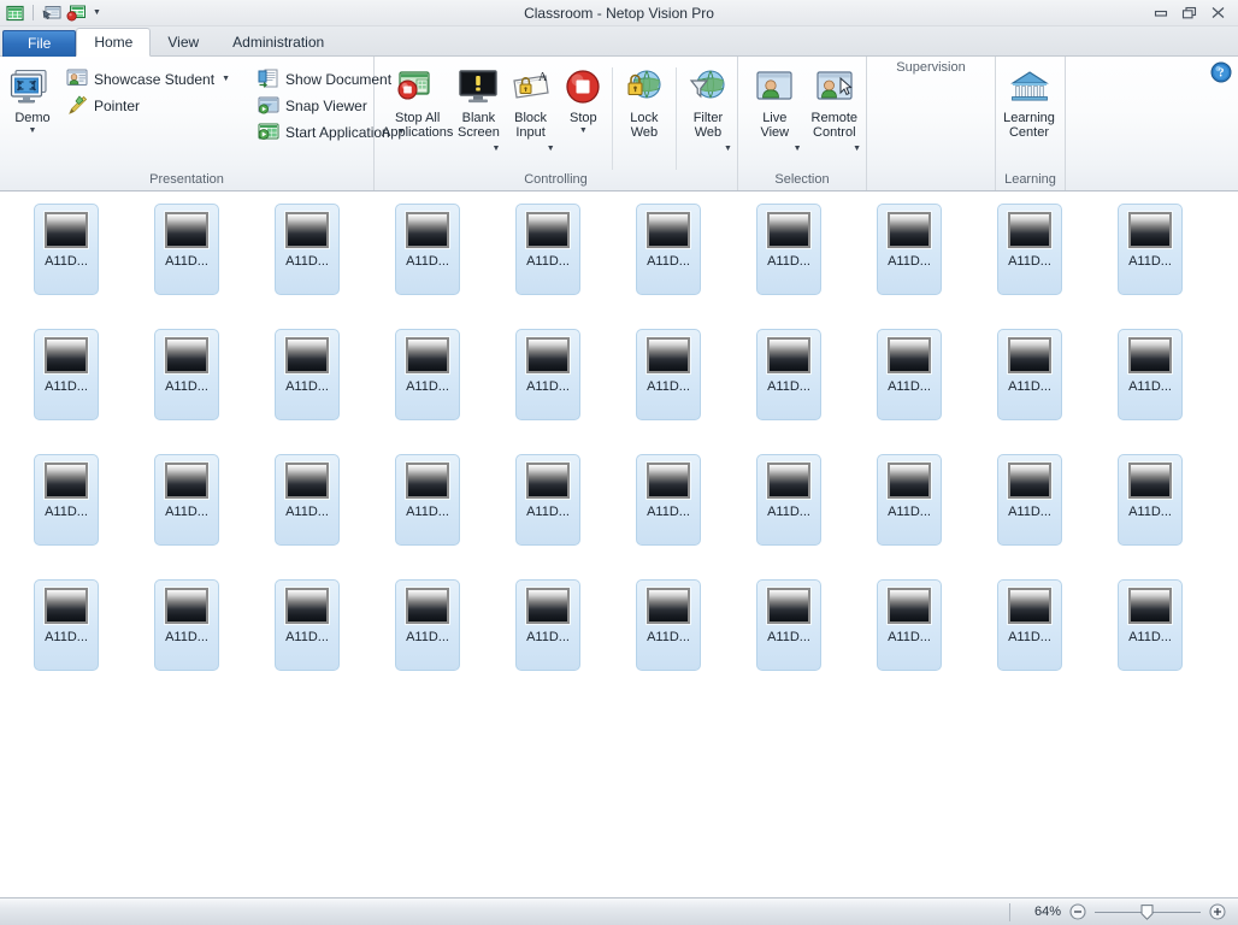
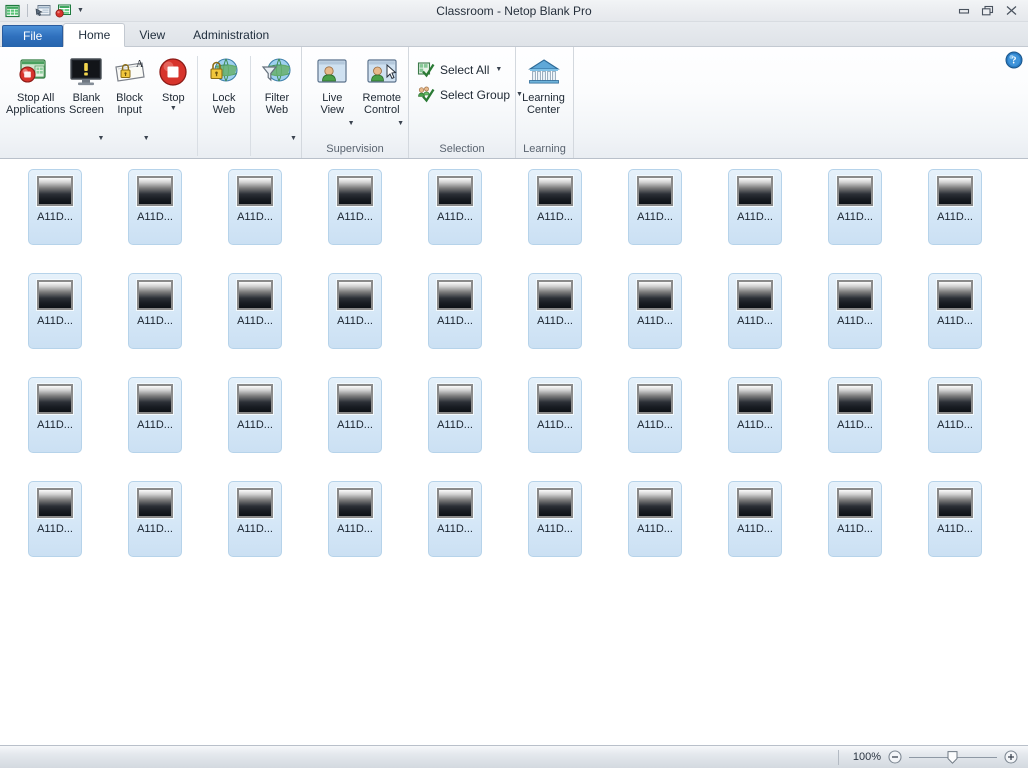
- Classroom - Netop Vision Pro
+ Classroom - Netop Blank Pro
  File
  Home
  View
  Administration
- Demo
- Showcase Student
- Pointer
- Show Document
- Snap Viewer
- Start Application
- Presentation
  Stop All
  Applications
  Blank
  Screen
  A
  Block
  Input
  Stop
  Lock
  Web
  Filter
  Web
- Controlling
  Live
  View
  Remote
  Control
- Selection
+ Supervision
+ Select All
+ Select Group
- Supervision
+ Selection
  Learning
  Center
  Learning
  ?
  A11D...
  A11D...
  A11D...
  A11D...
  A11D...
  A11D...
  A11D...
  A11D...
  A11D...
  A11D...
  A11D...
  A11D...
  A11D...
  A11D...
  A11D...
  A11D...
  A11D...
  A11D...
  A11D...
  A11D...
  A11D...
  A11D...
  A11D...
  A11D...
  A11D...
  A11D...
  A11D...
  A11D...
  A11D...
  A11D...
  A11D...
  A11D...
  A11D...
  A11D...
  A11D...
  A11D...
  A11D...
  A11D...
  A11D...
  A11D...
- 64%
+ 100%
